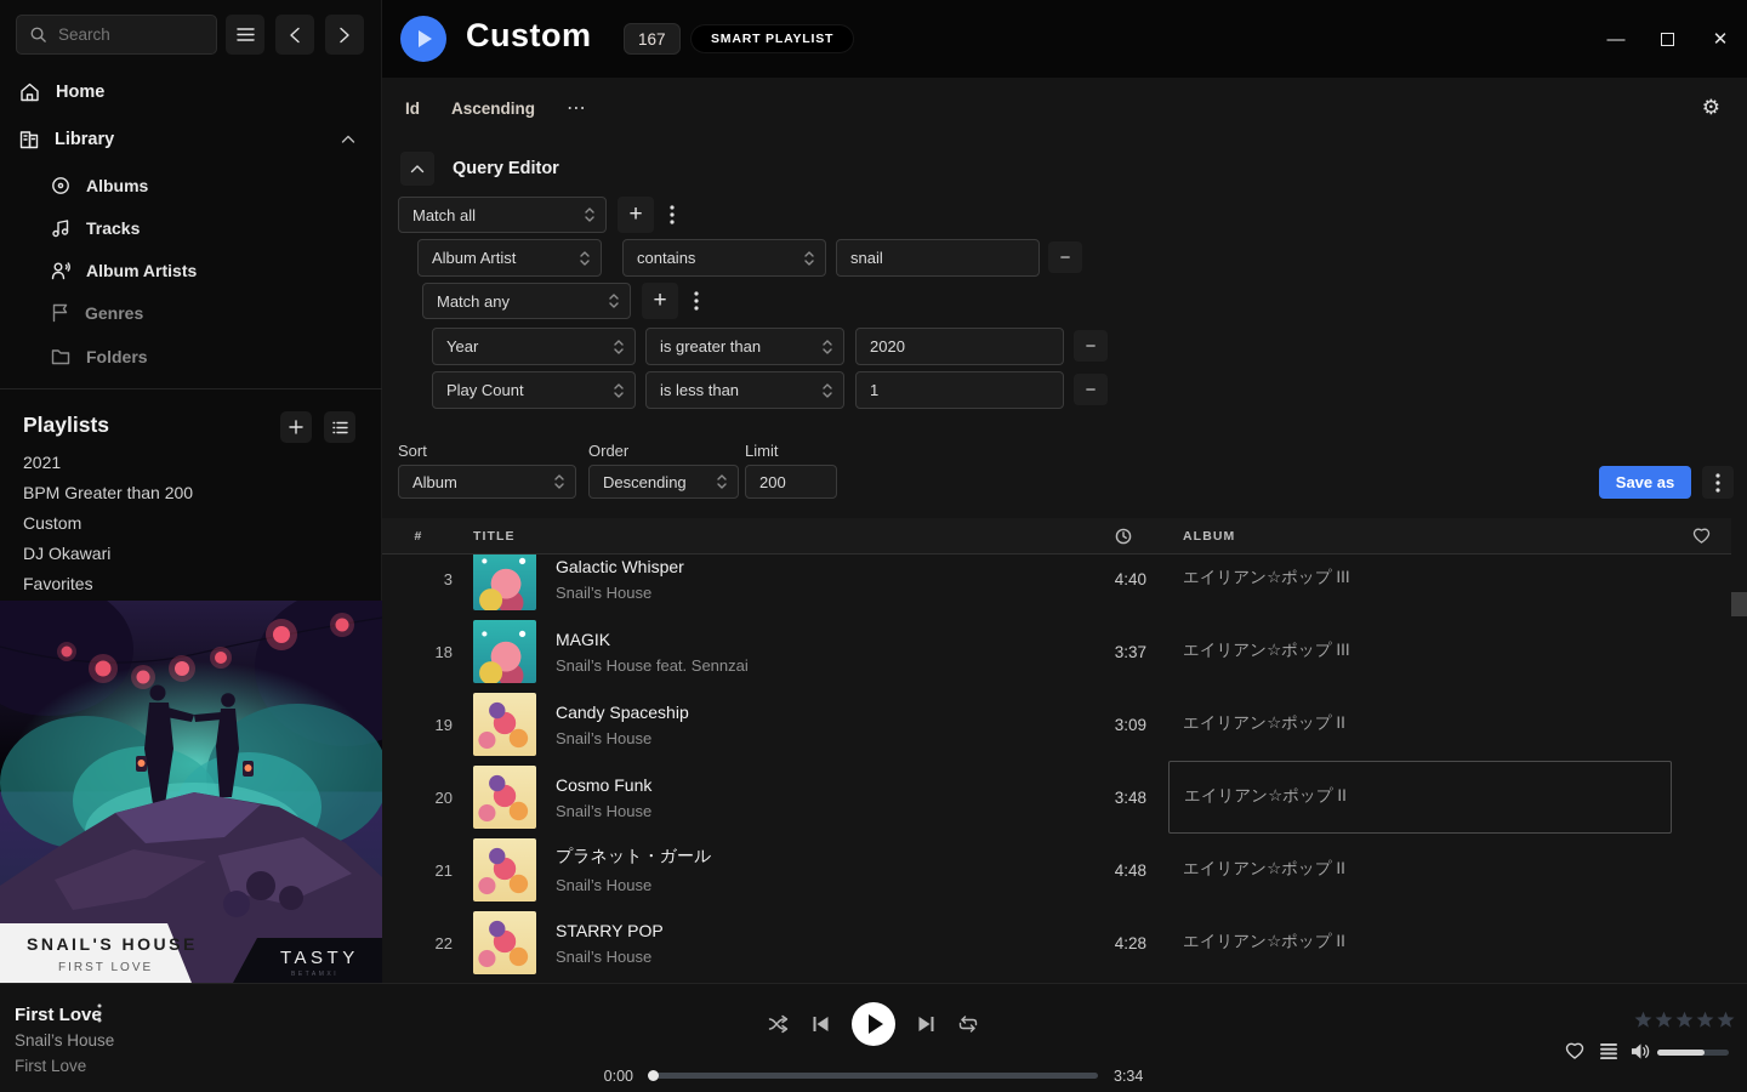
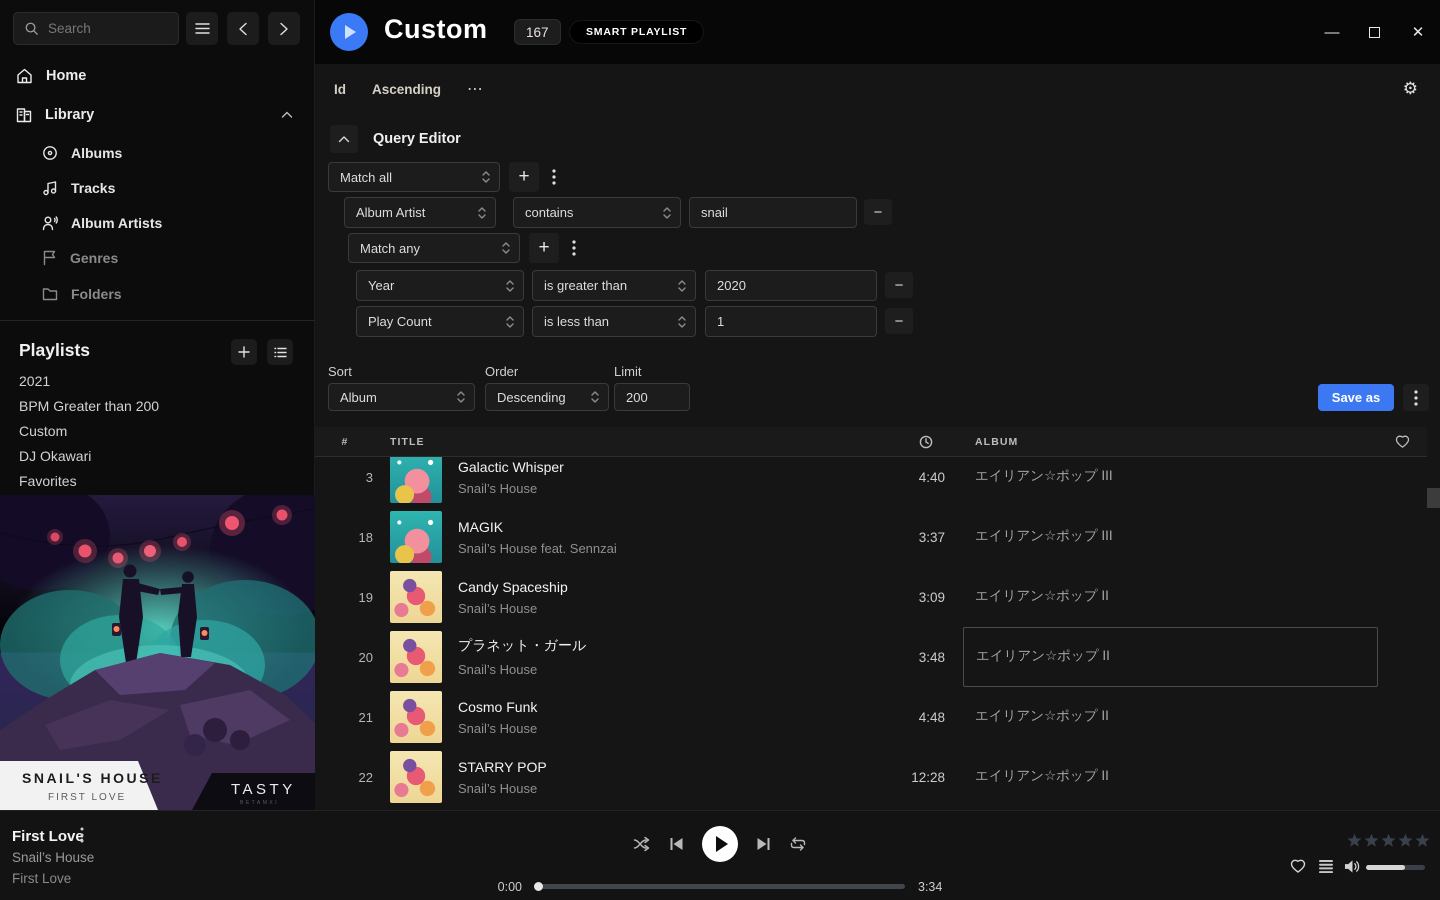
  Search
  Home
  Library
  Albums
  Tracks
  Album Artists
  Genres
  Folders
  Playlists
  2021
  BPM Greater than 200
  Custom
  DJ Okawari
  Favorites
  SNAIL'S HOUSE
  FIRST LOVE
  TASTY
  Custom
  167
  SMART PLAYLIST
  —
  ✕
  Id
  Ascending
  ⋯
  ⚙
  Query Editor
  Match all
  +
  Album Artist
  contains
  snail
  −
  Match any
  +
  Year
  is greater than
  2020
  −
  Play Count
  is less than
  1
  −
  Sort
  Album
  Order
  Descending
  Limit
  200
  Save as
  #
  TITLE
  ALBUM
  3
  Galactic Whisper
  Snail’s House
  4:40
  エイリアン☆ポップ III
  18
  MAGIK
  Snail’s House feat. Sennzai
  3:37
  エイリアン☆ポップ III
  19
  Candy Spaceship
  Snail’s House
  3:09
  エイリアン☆ポップ II
  20
- Cosmo Funk
+ プラネット・ガール
  Snail’s House
  3:48
  エイリアン☆ポップ II
  21
- プラネット・ガール
+ Cosmo Funk
  Snail’s House
  4:48
  エイリアン☆ポップ II
  22
  STARRY POP
  Snail’s House
- 4:28
+ 12:28
  エイリアン☆ポップ II
  First Love
  Snail’s House
  First Love
  0:00
  3:34
